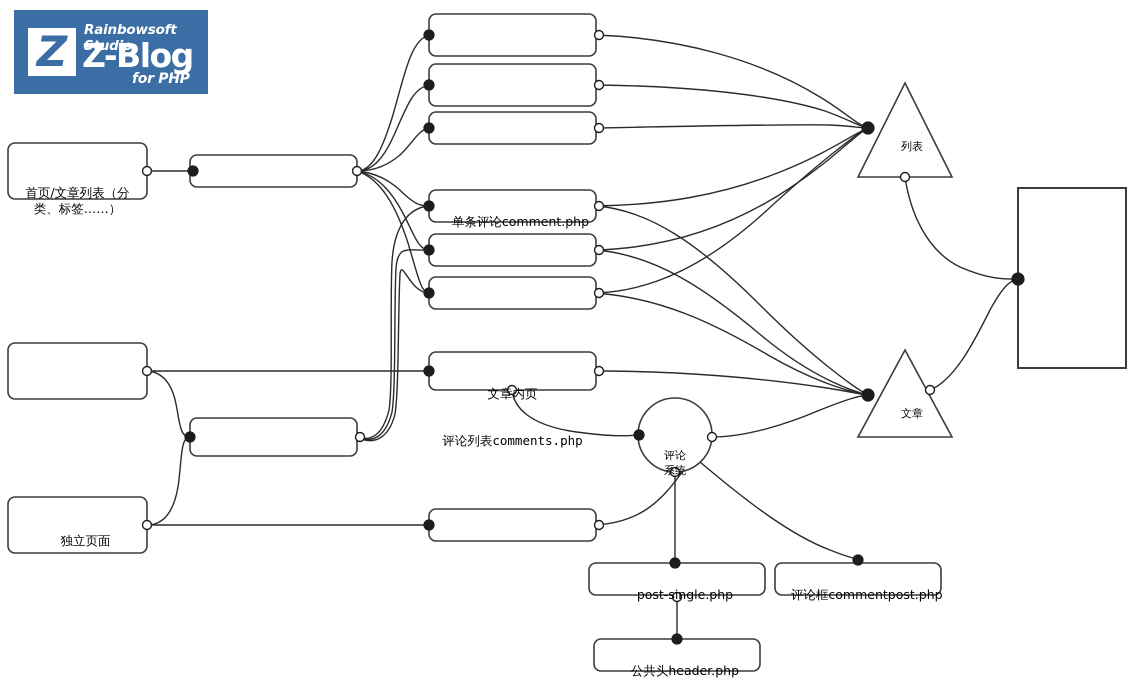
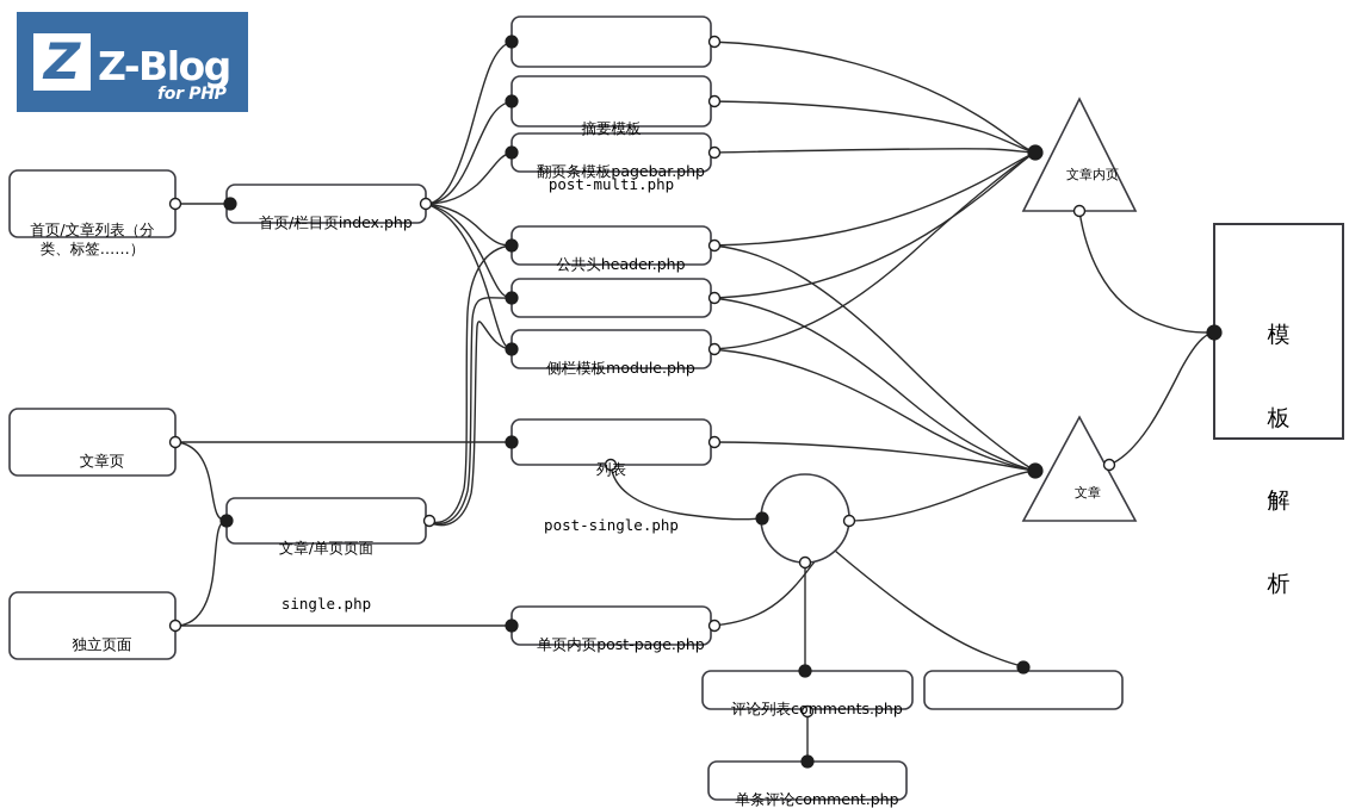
  Z
- Rainbowsoft Studio
  Z-Blog
  for PHP
  首页/文章列表（分
  类、标签……）
+ 首页/栏目页index.php
+ 摘要模板
+ post-multi.php
+ 翻页条模板pagebar.php
- 单条评论comment.php
+ 公共头header.php
+ 侧栏模板module.php
+ 文章页
+ 文章/单页页面
+ single.php
  独立页面
- 文章内页
+ 列表
- 评论列表comments.php
+ post-single.php
+ 单页内页post-page.php
- post-single.php
+ 评论列表comments.php
- 评论框commentpost.php
- 公共头header.php
+ 单条评论comment.php
- 评论
- 系统
- 列表
+ 文章内页
  文章
+ 模
+ 板
+ 解
+ 析
